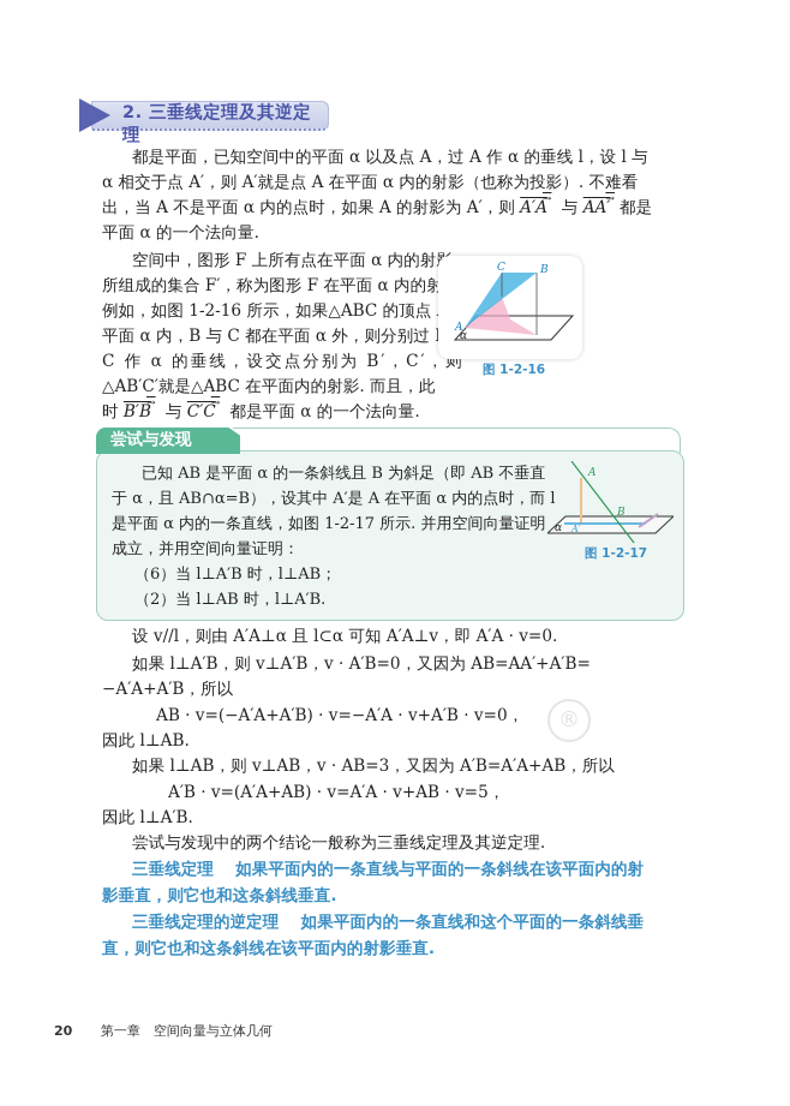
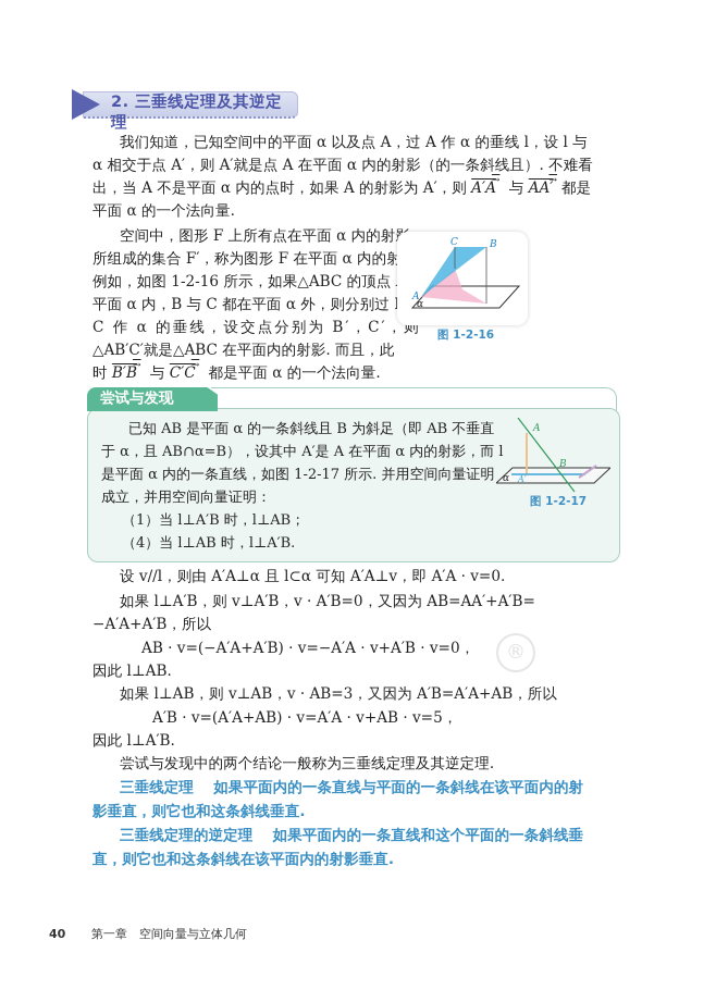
  2. 三垂线定理及其逆定理
- 都是平面，已知空间中的平面 α 以及点 A，过 A 作 α 的垂线 l，设 l 与
+ 我们知道，已知空间中的平面 α 以及点 A，过 A 作 α 的垂线 l，设 l 与
- α 相交于点 A′，则 A′就是点 A 在平面 α 内的射影（也称为投影）. 不难看
+ α 相交于点 A′，则 A′就是点 A 在平面 α 内的射影（的一条斜线且）. 不难看
  出，当 A 不是平面 α 内的点时，如果 A 的射影为 A′，则 A′A 与 AA′ 都是
  平面 α 的一个法向量.
  空间中，图形 F 上所有点在平面 α 内的射
  所组成的集合 F′，称为图形 F 在平面 α 内的射
  例如，如图 1-2-16 所示，如果△ABC 的顶点
  平面 α 内，B 与 C 都在平面 α 外，则分别过
  C 作 α 的垂线，设交点分别为 B′，C′，则
  △AB′C′就是△ABC 在平面内的射影. 而且，此
  时 B′B 与 C′C 都是平面 α 的一个法向量.
  C
  B
  A
  α
  图 1-2-16
  尝试与发现
  已知 AB 是平面 α 的一条斜线且 B 为斜足（即 AB 不垂直
- 于 α，且 AB∩α=B），设其中 A′是 A 在平面 α 内的点时，而 l
+ 于 α，且 AB∩α=B），设其中 A′是 A 在平面 α 内的射影，而 l
  是平面 α 内的一条直线，如图 1-2-17 所示. 并用空间向量证明
  成立，并用空间向量证明：
- （6）当 l⊥A′B 时，l⊥AB；
+ （1）当 l⊥A′B 时，l⊥AB；
- （2）当 l⊥AB 时，l⊥A′B.
+ （4）当 l⊥AB 时，l⊥A′B.
  A
  B
  α
  A′
  图 1-2-17
  ®
  设 v//l，则由 A′A⊥α 且 l⊂α 可知 A′A⊥v，即 A′A · v=0.
  如果 l⊥A′B，则 v⊥A′B，v · A′B=0，又因为 AB=AA′+A′B=
  −A′A+A′B，所以
  AB · v=(−A′A+A′B) · v=−A′A · v+A′B · v=0，
  因此 l⊥AB.
  如果 l⊥AB，则 v⊥AB，v · AB=3，又因为 A′B=A′A+AB，所以
  A′B · v=(A′A+AB) · v=A′A · v+AB · v=5，
  因此 l⊥A′B.
  尝试与发现中的两个结论一般称为三垂线定理及其逆定理.
  三垂线定理 如果平面内的一条直线与平面的一条斜线在该平面内的射
  影垂直，则它也和这条斜线垂直.
  三垂线定理的逆定理 如果平面内的一条直线和这个平面的一条斜线垂
  直，则它也和这条斜线在该平面内的射影垂直.
- 20 第一章 空间向量与立体几何
+ 40 第一章 空间向量与立体几何
